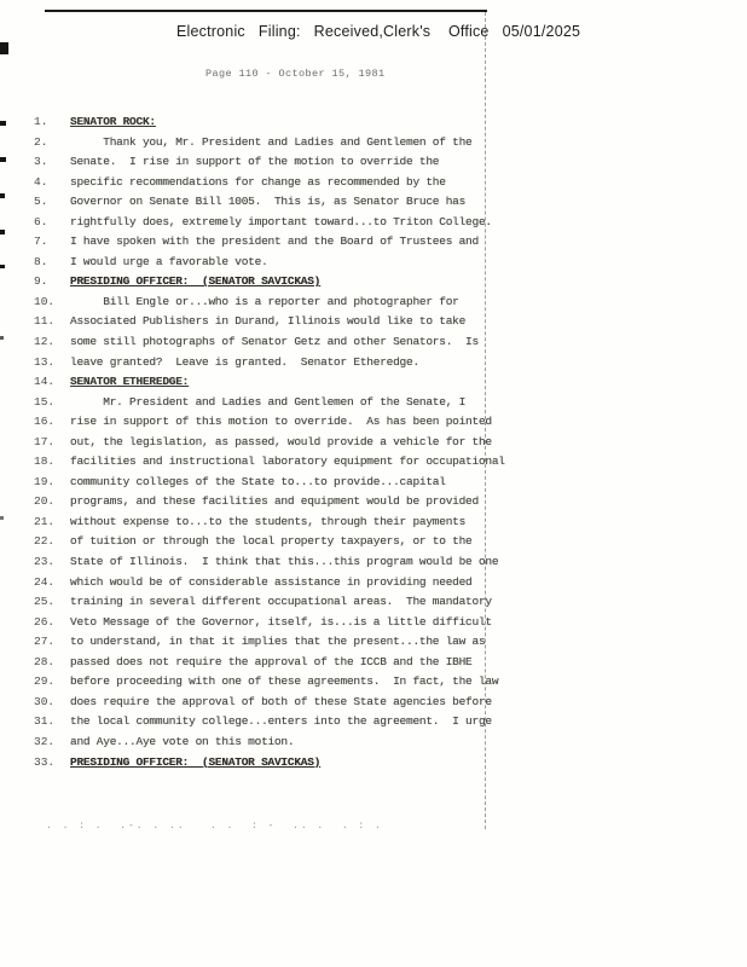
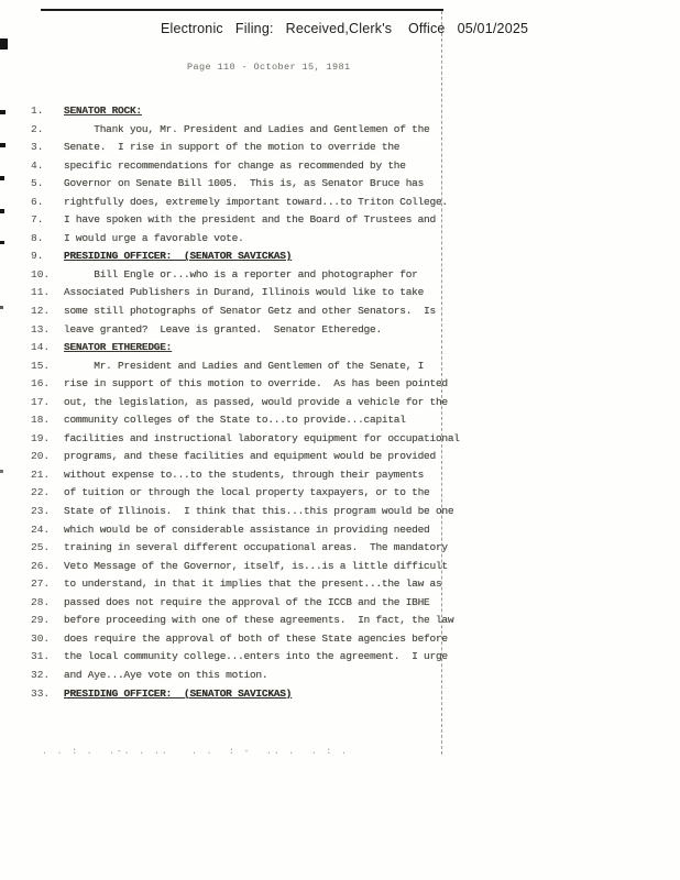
  Electronic Filing: Received,Clerk's Office 05/01/2025
  Page 110 - October 15, 1981
  1.
  SENATOR ROCK:
  2.
  Thank you, Mr. President and Ladies and Gentlemen of the
  3.
  Senate. I rise in support of the motion to override the
  4.
  specific recommendations for change as recommended by the
  5.
  Governor on Senate Bill 1005. This is, as Senator Bruce has
  6.
  rightfully does, extremely important toward...to Triton College.
  7.
  I have spoken with the president and the Board of Trustees and
  8.
  I would urge a favorable vote.
  9.
  PRESIDING OFFICER: (SENATOR SAVICKAS)
  10.
  Bill Engle or...who is a reporter and photographer for
  11.
  Associated Publishers in Durand, Illinois would like to take
  12.
  some still photographs of Senator Getz and other Senators. Is
  13.
  leave granted? Leave is granted. Senator Etheredge.
  14.
  SENATOR ETHEREDGE:
  15.
  Mr. President and Ladies and Gentlemen of the Senate, I
  16.
  rise in support of this motion to override. As has been pointed
  17.
  out, the legislation, as passed, would provide a vehicle for the
  18.
- facilities and instructional laboratory equipment for occupational
+ community colleges of the State to...to provide...capital
  19.
- community colleges of the State to...to provide...capital
+ facilities and instructional laboratory equipment for occupational
  20.
  programs, and these facilities and equipment would be provided
  21.
  without expense to...to the students, through their payments
  22.
  of tuition or through the local property taxpayers, or to the
  23.
  State of Illinois. I think that this...this program would be one
  24.
  which would be of considerable assistance in providing needed
  25.
  training in several different occupational areas. The mandatory
  26.
  Veto Message of the Governor, itself, is...is a little difficult
  27.
  to understand, in that it implies that the present...the law as
  28.
  passed does not require the approval of the ICCB and the IBHE
  29.
  before proceeding with one of these agreements. In fact, the law
  30.
  does require the approval of both of these State agencies before
  31.
  the local community college...enters into the agreement. I urge
  32.
  and Aye...Aye vote on this motion.
  33.
  PRESIDING OFFICER: (SENATOR SAVICKAS)
  . . : . .-. . .. . . : - .. . . : .
